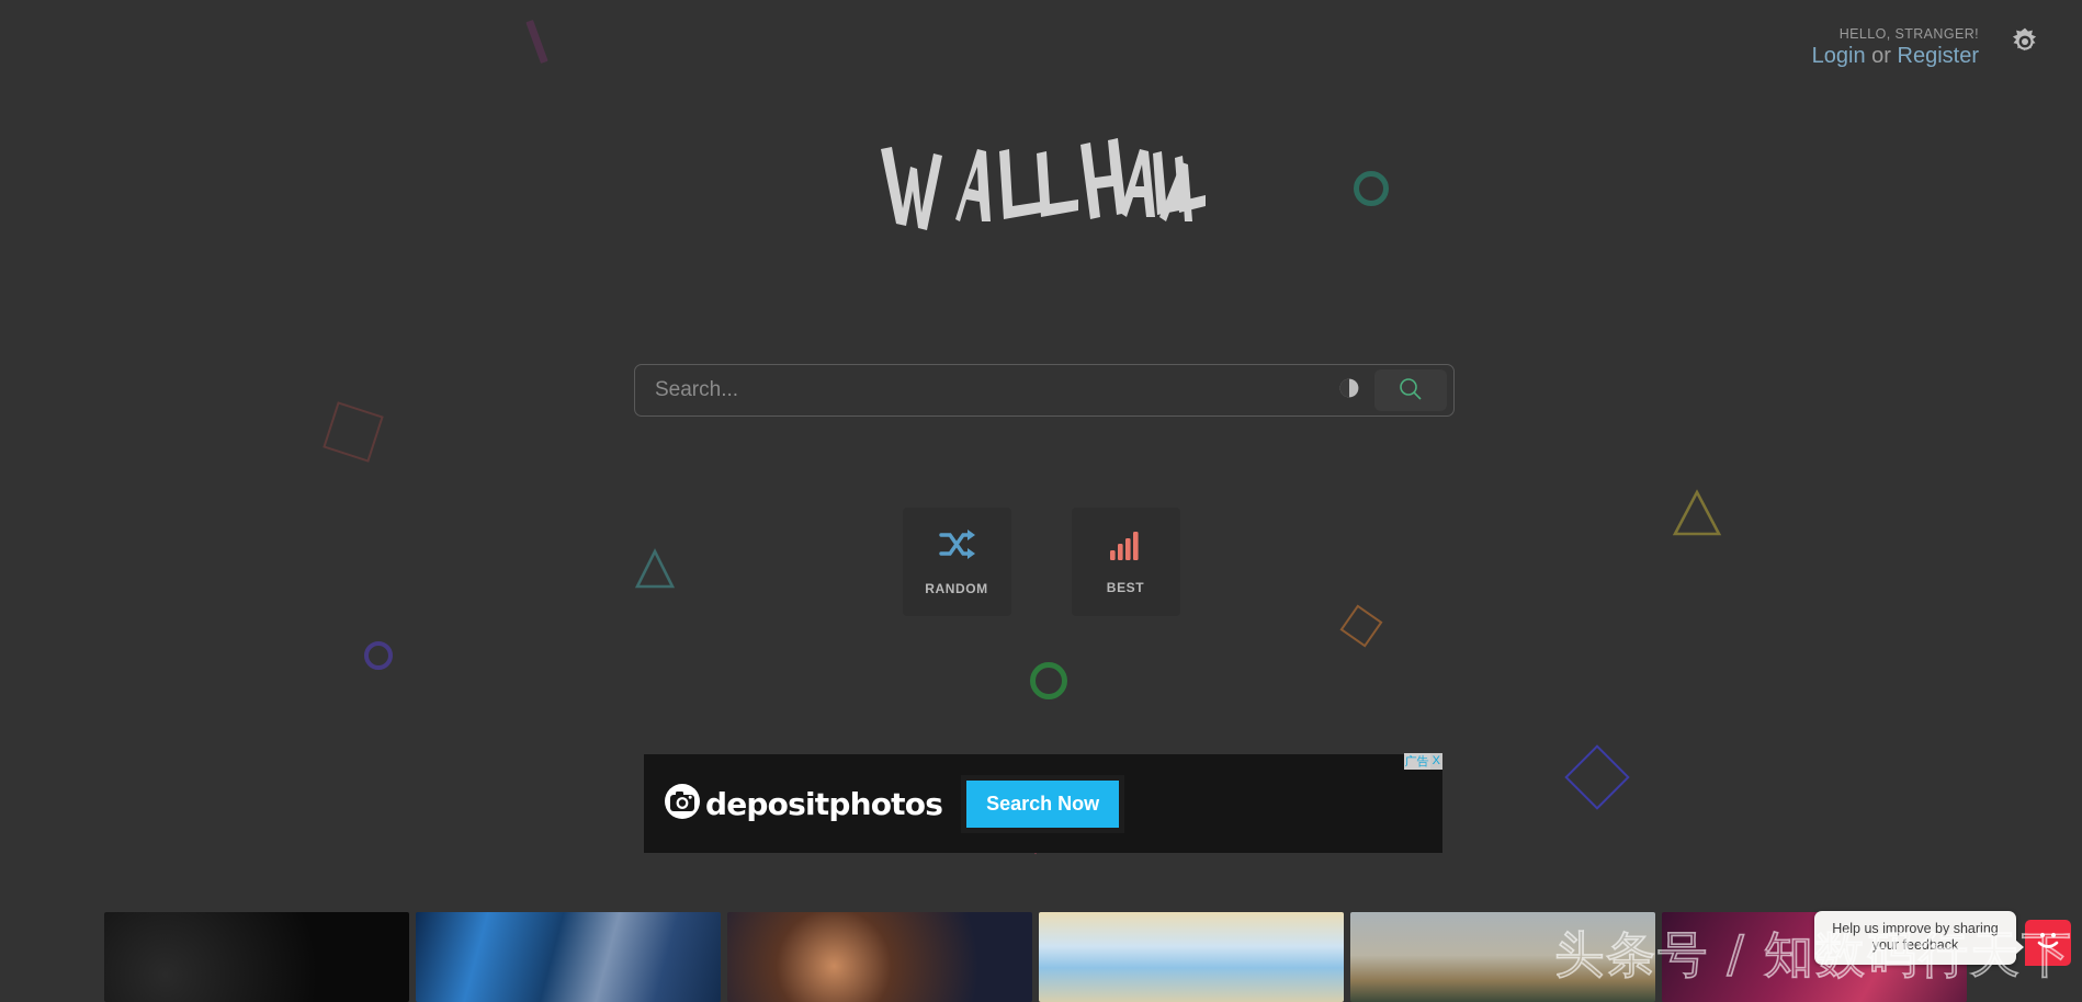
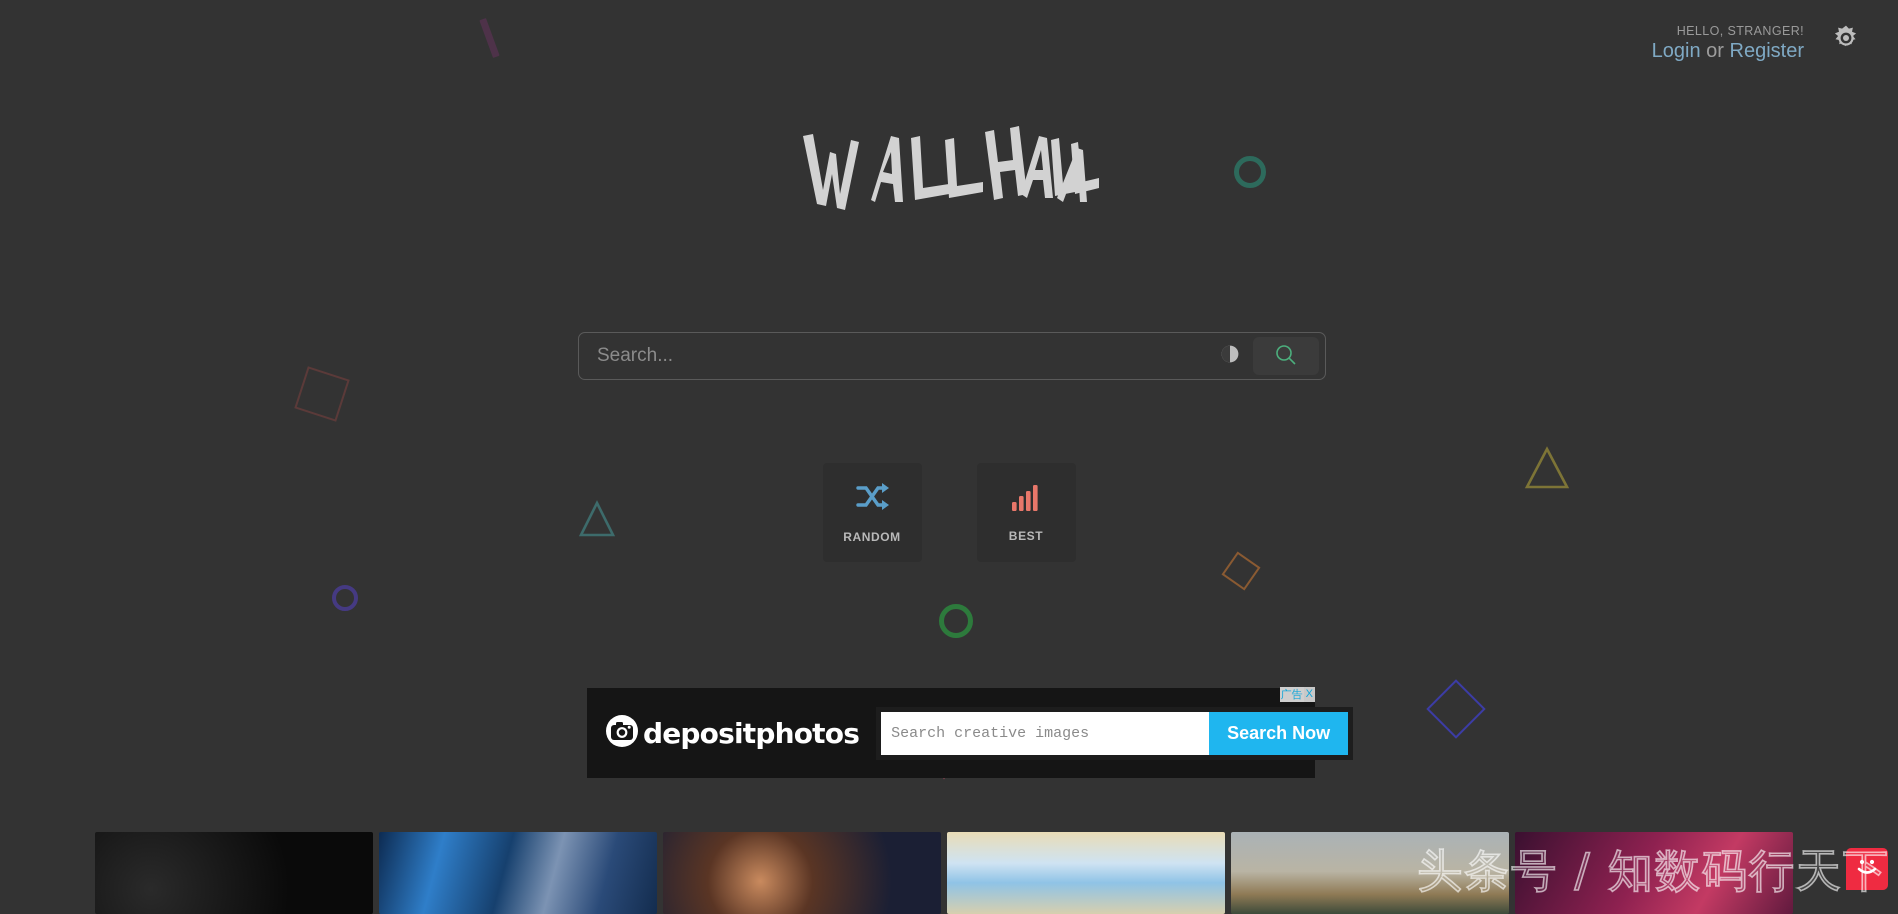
  HELLO, STRANGER!
  Login or Register
  Search...
  RANDOM
  BEST
  depositphotos
+ Search creative images
  Search Now
  广告
  X
- Help us improve by sharing your feedback
  头条号 / 知数码行天下
